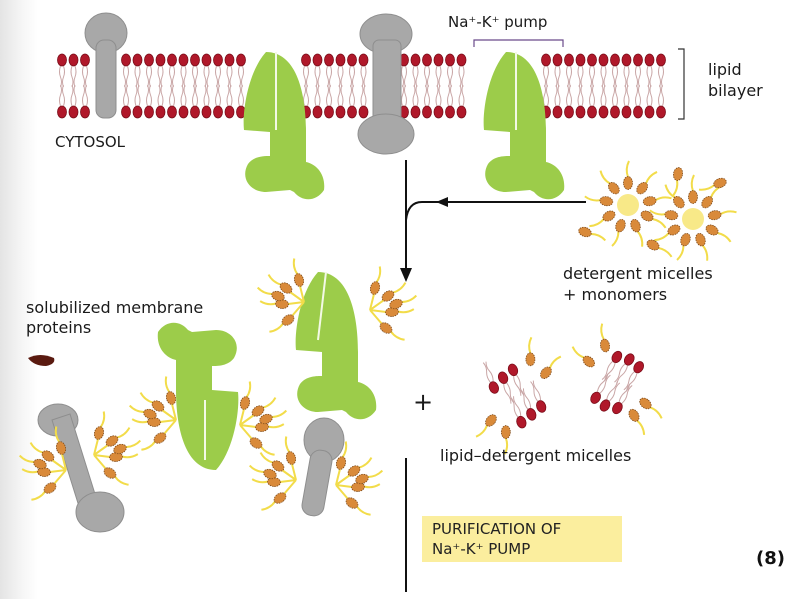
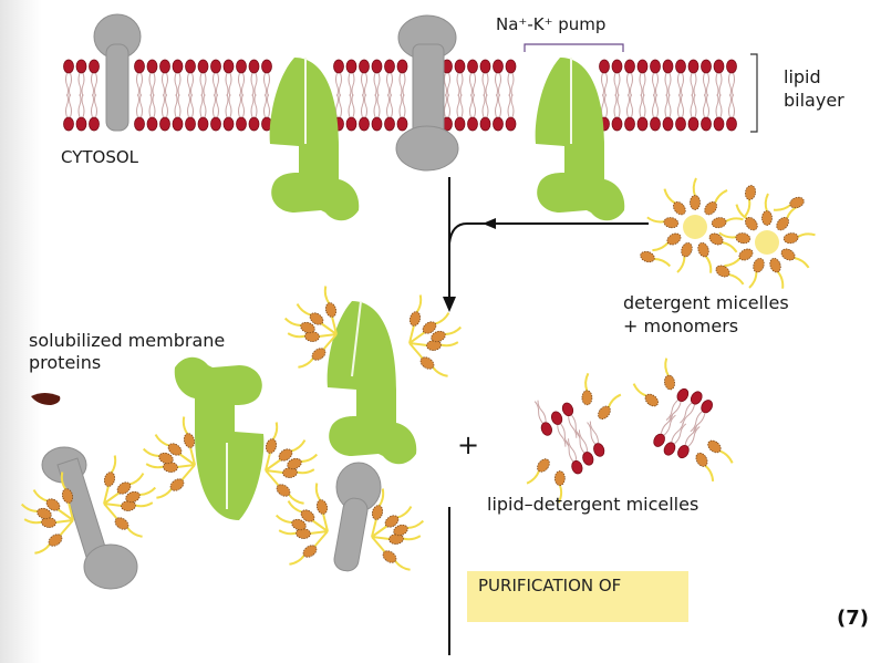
  Na⁺-K⁺ pump
  lipid
  bilayer
  CYTOSOL
  detergent micelles
  + monomers
  solubilized membrane
  proteins
  +
  lipid–detergent micelles
  PURIFICATION OF
- Na⁺-K⁺ PUMP
- (8)
+ (7)
